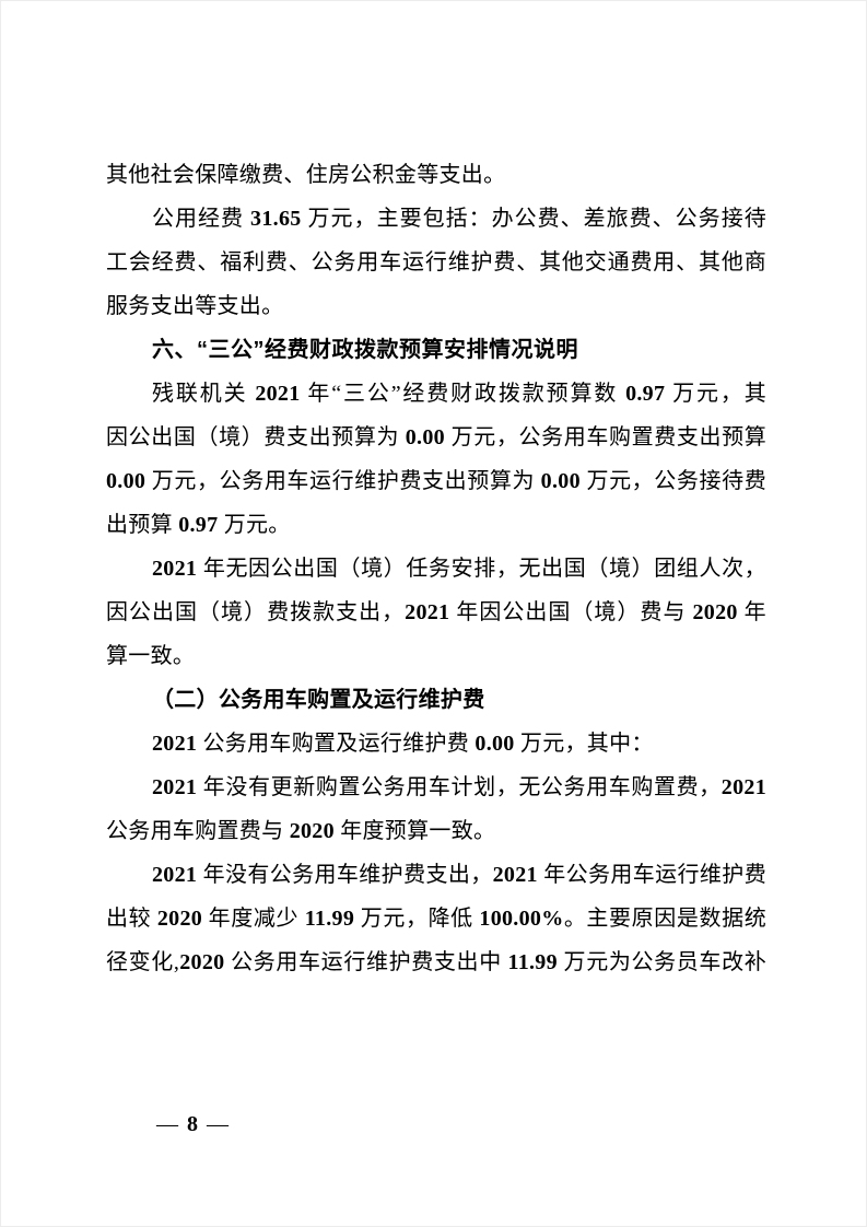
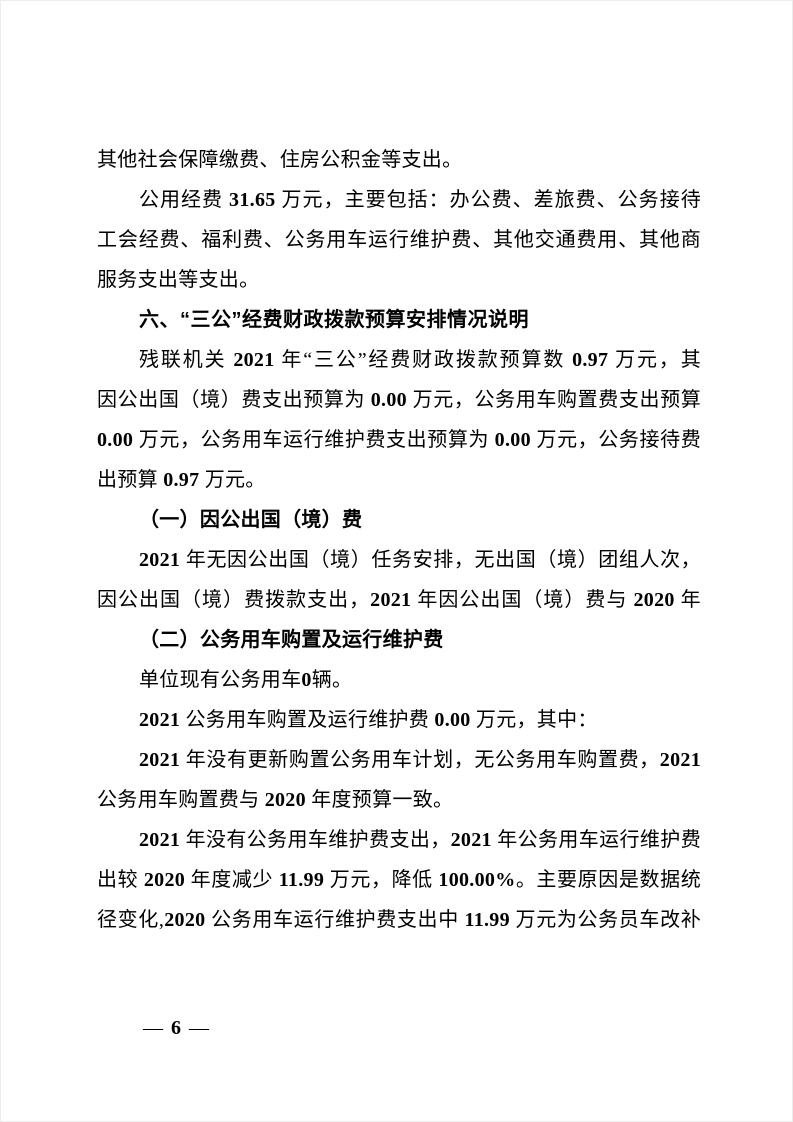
  其他社会保障缴费、住房公积金等支出。
  公用经费 31.65 万元，主要包括：办公费、差旅费、公务接待
  工会经费、福利费、公务用车运行维护费、其他交通费用、其他商
  服务支出等支出。
  六、“三公”经费财政拨款预算安排情况说明
  残联机关 2021 年“三公”经费财政拨款预算数 0.97 万元，其
  因公出国（境）费支出预算为 0.00 万元，公务用车购置费支出预算
  0.00 万元，公务用车运行维护费支出预算为 0.00 万元，公务接待费
  出预算 0.97 万元。
+ （一）因公出国（境）费
  2021 年无因公出国（境）任务安排，无出国（境）团组人次，
  因公出国（境）费拨款支出，2021 年因公出国（境）费与 2020 年
- 算一致。
  （二）公务用车购置及运行维护费
+ 单位现有公务用车0辆。
  2021 公务用车购置及运行维护费 0.00 万元，其中：
  2021 年没有更新购置公务用车计划，无公务用车购置费，2021
  公务用车购置费与 2020 年度预算一致。
  2021 年没有公务用车维护费支出，2021 年公务用车运行维护费
  出较 2020 年度减少 11.99 万元，降低 100.00%。主要原因是数据统
  径变化,2020 公务用车运行维护费支出中 11.99 万元为公务员车改补
- — 8 —
+ — 6 —
